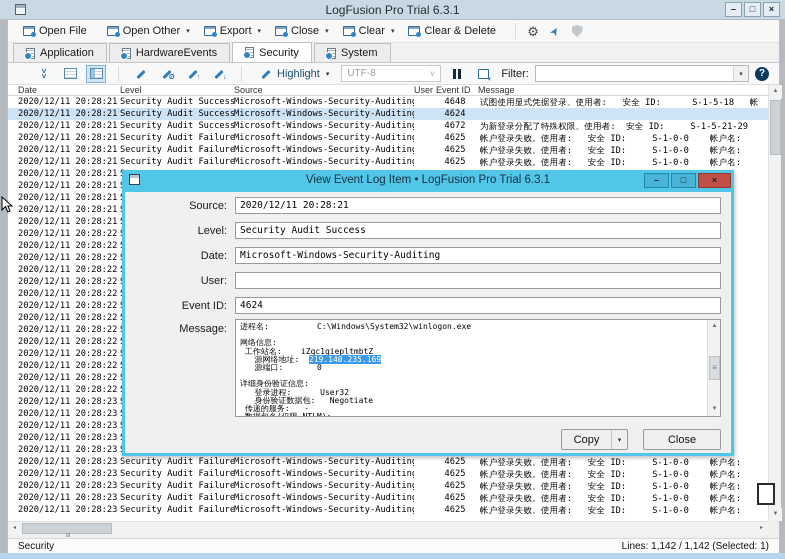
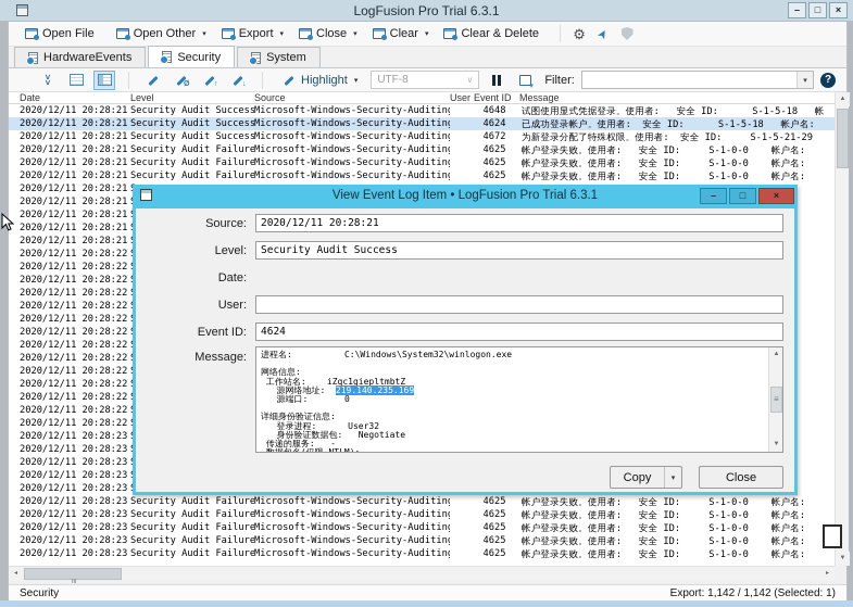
  LogFusion Pro Trial 6.3.1
  –
  □
  ×
  Open File
  Open Other
  Export
  Close
  Clear
  Clear & Delete
  ⚙
- Application
  HardwareEvents
  Security
  System
  ˅
  ˅
  Highlight
  UTF-8
  ∨
  Filter:
  ?
  Date
  Level
  Source
  User
  Event ID
  Message
  2020/12/11 20:28:21
  Security Audit Success
  Microsoft-Windows-Security-Auditin
  4648
  试图使用显式凭据登录。使用者: 安全 ID: S-1-5-18 帐
  2020/12/11 20:28:21
  Security Audit Success
  Microsoft-Windows-Security-Auditin
  4624
+ 已成功登录帐户。使用者: 安全 ID: S-1-5-18 帐户名:
  2020/12/11 20:28:21
  Security Audit Success
  Microsoft-Windows-Security-Auditin
  4672
  为新登录分配了特殊权限。使用者: 安全 ID: S-1-5-21-29
  2020/12/11 20:28:21
  Security Audit Failure
  Microsoft-Windows-Security-Auditin
  4625
  帐户登录失败。使用者: 安全 ID: S-1-0-0 帐户名:
  2020/12/11 20:28:21
  Security Audit Failure
  Microsoft-Windows-Security-Auditin
  4625
  帐户登录失败。使用者: 安全 ID: S-1-0-0 帐户名:
  2020/12/11 20:28:21
  Security Audit Failure
  Microsoft-Windows-Security-Auditin
  4625
  帐户登录失败。使用者: 安全 ID: S-1-0-0 帐户名:
  2020/12/11 20:28:21
  2020/12/11 20:28:21
  2020/12/11 20:28:21
  2020/12/11 20:28:21
  2020/12/11 20:28:21
  2020/12/11 20:28:22
  2020/12/11 20:28:22
  2020/12/11 20:28:22
  2020/12/11 20:28:22
  2020/12/11 20:28:22
  2020/12/11 20:28:22
  2020/12/11 20:28:22
  2020/12/11 20:28:22
  2020/12/11 20:28:22
  2020/12/11 20:28:22
  2020/12/11 20:28:22
  2020/12/11 20:28:22
  2020/12/11 20:28:22
  2020/12/11 20:28:22
  2020/12/11 20:28:23
  2020/12/11 20:28:23
  2020/12/11 20:28:23
  2020/12/11 20:28:23
  2020/12/11 20:28:23
  2020/12/11 20:28:23
  Security Audit Failure
  Microsoft-Windows-Security-Auditin
  4625
  帐户登录失败。使用者: 安全 ID: S-1-0-0 帐户名:
  2020/12/11 20:28:23
  Security Audit Failure
  Microsoft-Windows-Security-Auditin
  4625
  帐户登录失败。使用者: 安全 ID: S-1-0-0 帐户名:
  2020/12/11 20:28:23
  Security Audit Failure
  Microsoft-Windows-Security-Auditin
  4625
  帐户登录失败。使用者: 安全 ID: S-1-0-0 帐户名:
  2020/12/11 20:28:23
  Security Audit Failure
  Microsoft-Windows-Security-Auditin
  4625
  帐户登录失败。使用者: 安全 ID: S-1-0-0 帐户名:
  2020/12/11 20:28:23
  Security Audit Failure
  Microsoft-Windows-Security-Auditin
  4625
  帐户登录失败。使用者: 安全 ID: S-1-0-0 帐户名:
  Security
- Lines: 1,142 / 1,142 (Selected: 1)
+ Export: 1,142 / 1,142 (Selected: 1)
  View Event Log Item • LogFusion Pro Trial 6.3.1
  –
  □
  ×
  Source:
  2020/12/11 20:28:21
  Level:
  Security Audit Success
  Date:
- Microsoft-Windows-Security-Auditing
  User:
  Event ID:
  4624
  Message:
  进程名: C:\Windows\System32\winlogon.exe
  网络信息:
  工作站名: iZqc1giepltmbtZ
  源网络地址: 219.140.235.169
  源端口: 0
  详细身份验证信息:
  登录进程: User32
  身份验证数据包: Negotiate
  传递的服务: -
  ≡
  Copy
  Close
